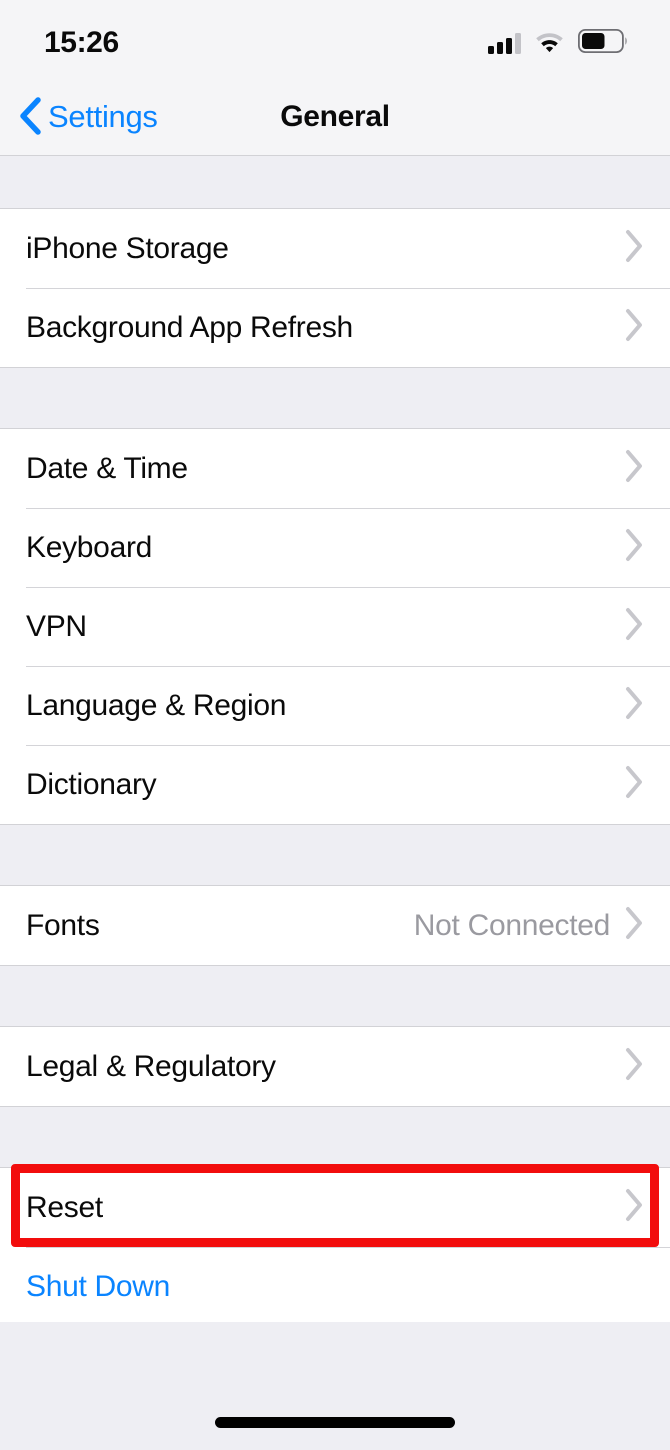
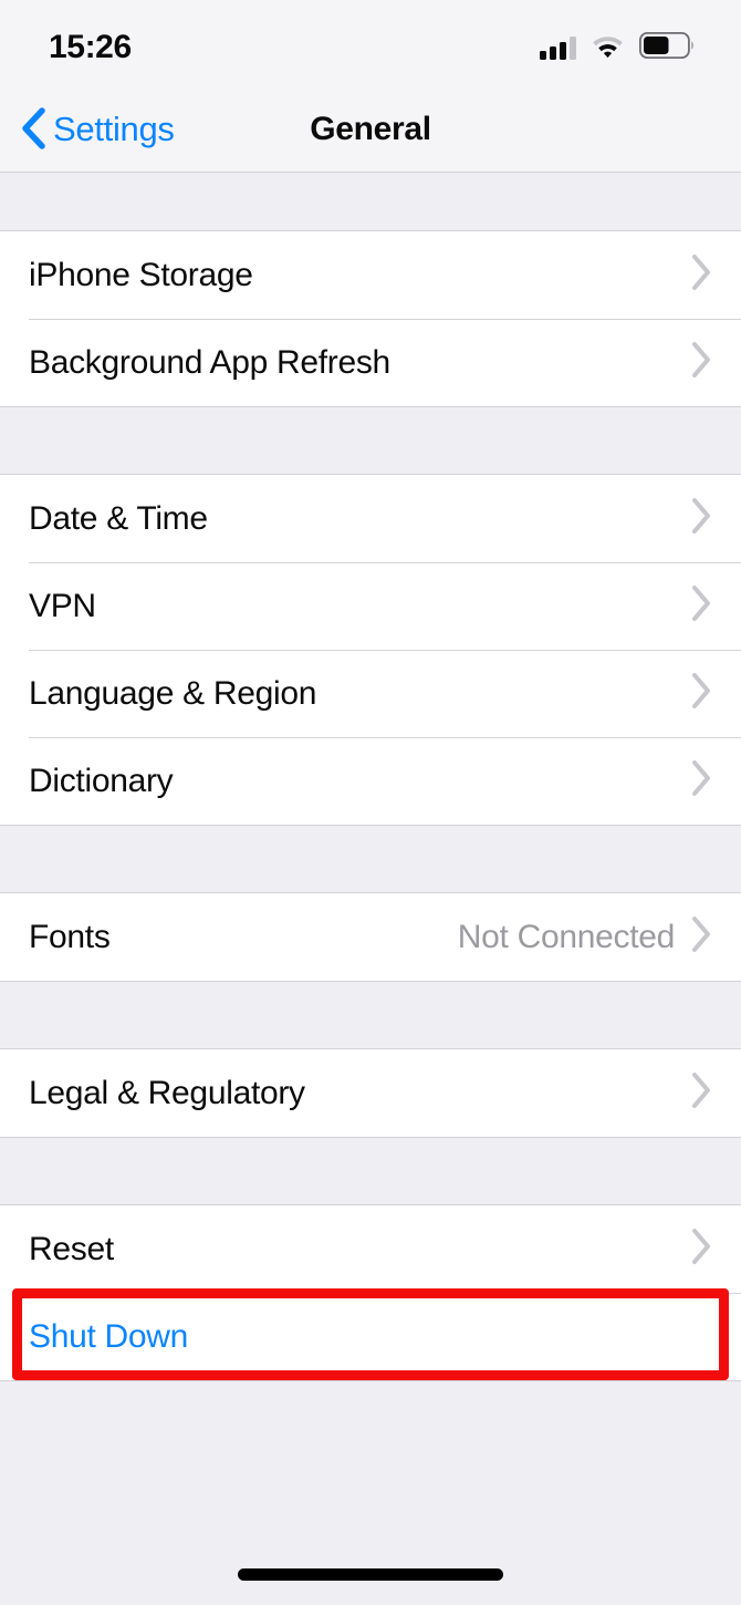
  15:26
  Settings
  General
  iPhone Storage
  Background App Refresh
  Date & Time
- Keyboard
  VPN
  Language & Region
  Dictionary
  Fonts
  Not Connected
  Legal & Regulatory
  Reset
  Shut Down
